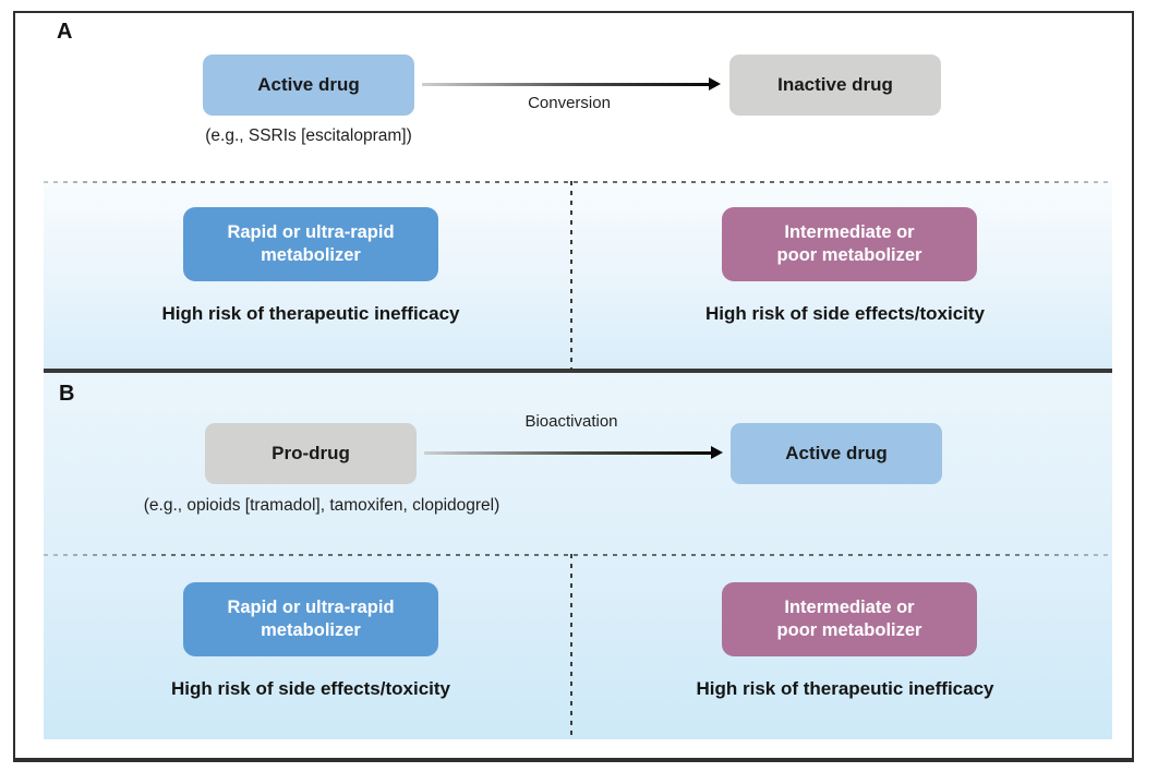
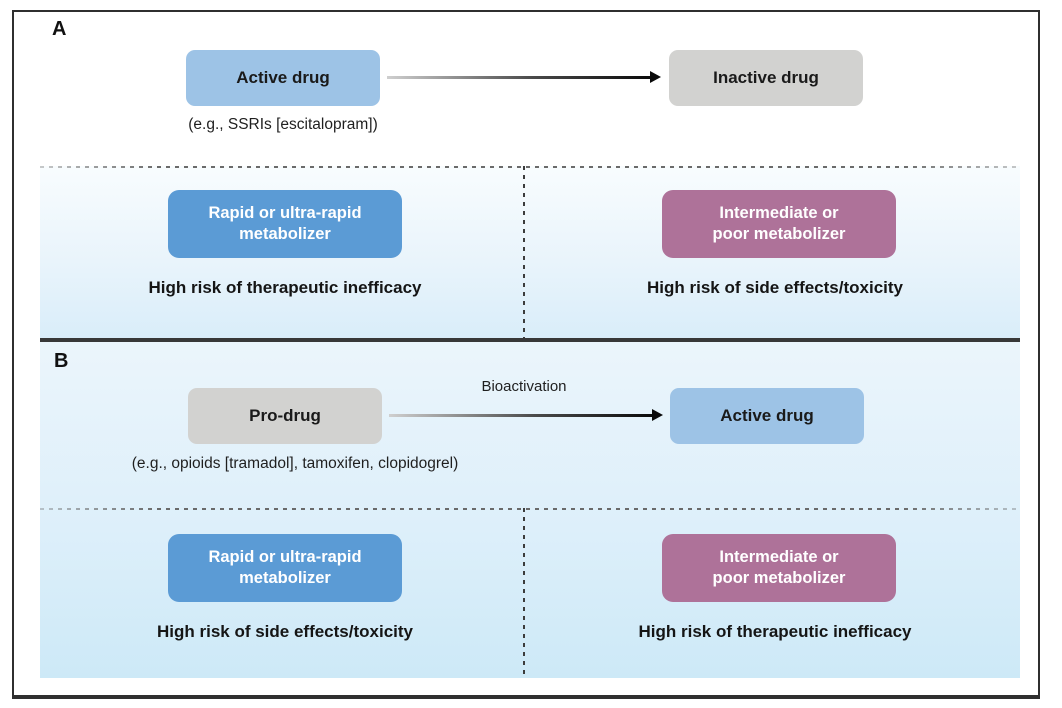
  A
  Active drug
- Conversion
  Inactive drug
  (e.g., SSRIs [escitalopram])
  Rapid or ultra-rapid
  metabolizer
  High risk of therapeutic inefficacy
  Intermediate or
  poor metabolizer
  High risk of side effects/toxicity
  B
  Pro-drug
  Bioactivation
  Active drug
  (e.g., opioids [tramadol], tamoxifen, clopidogrel)
  Rapid or ultra-rapid
  metabolizer
  High risk of side effects/toxicity
  Intermediate or
  poor metabolizer
  High risk of therapeutic inefficacy
